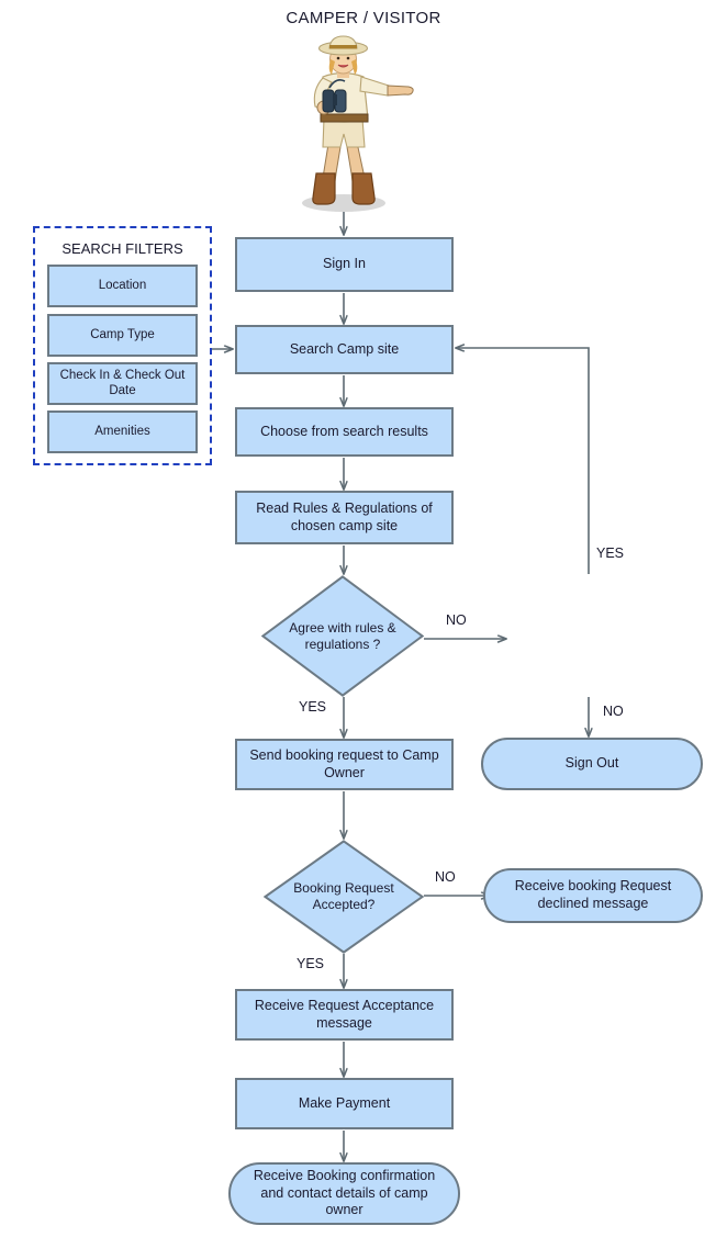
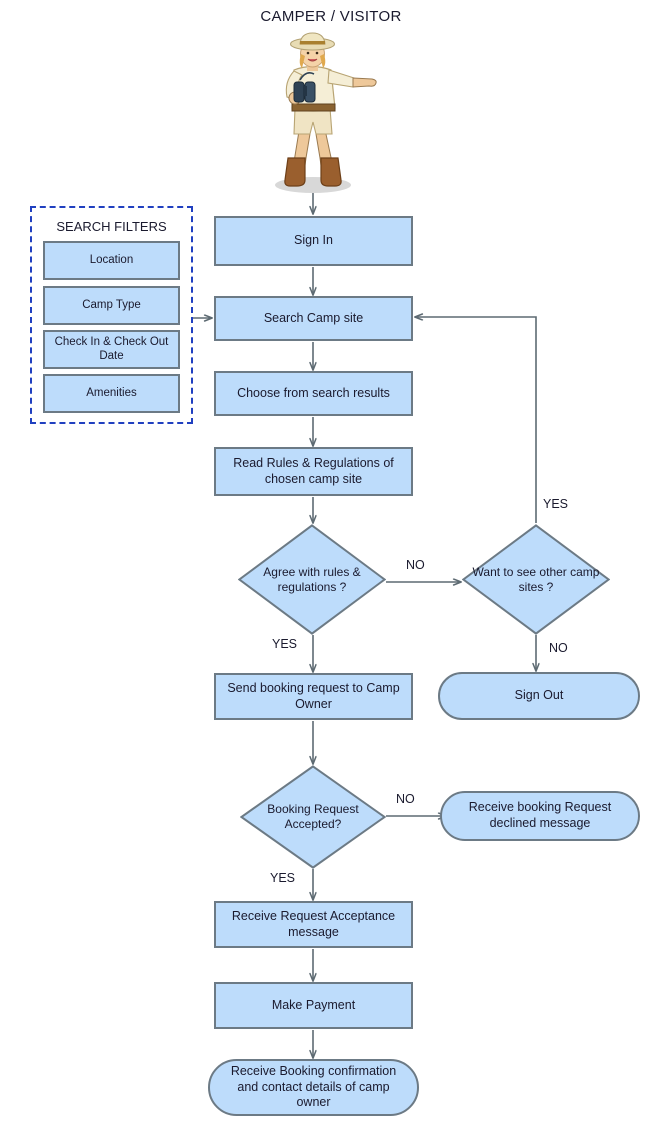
  CAMPER / VISITOR
  SEARCH FILTERS
  Location
  Camp Type
  Check In & Check Out Date
  Amenities
  Sign In
  Search Camp site
  Choose from search results
  Read Rules & Regulations of chosen camp site
  Send booking request to Camp Owner
  Receive Request Acceptance message
  Make Payment
  Sign Out
  Receive booking Request declined message
  Receive Booking confirmation and contact details of camp owner
  Agree with rules & regulations ?
+ Want to see other camp sites ?
  Booking Request Accepted?
  NO
  YES
  YES
  NO
  NO
  YES
